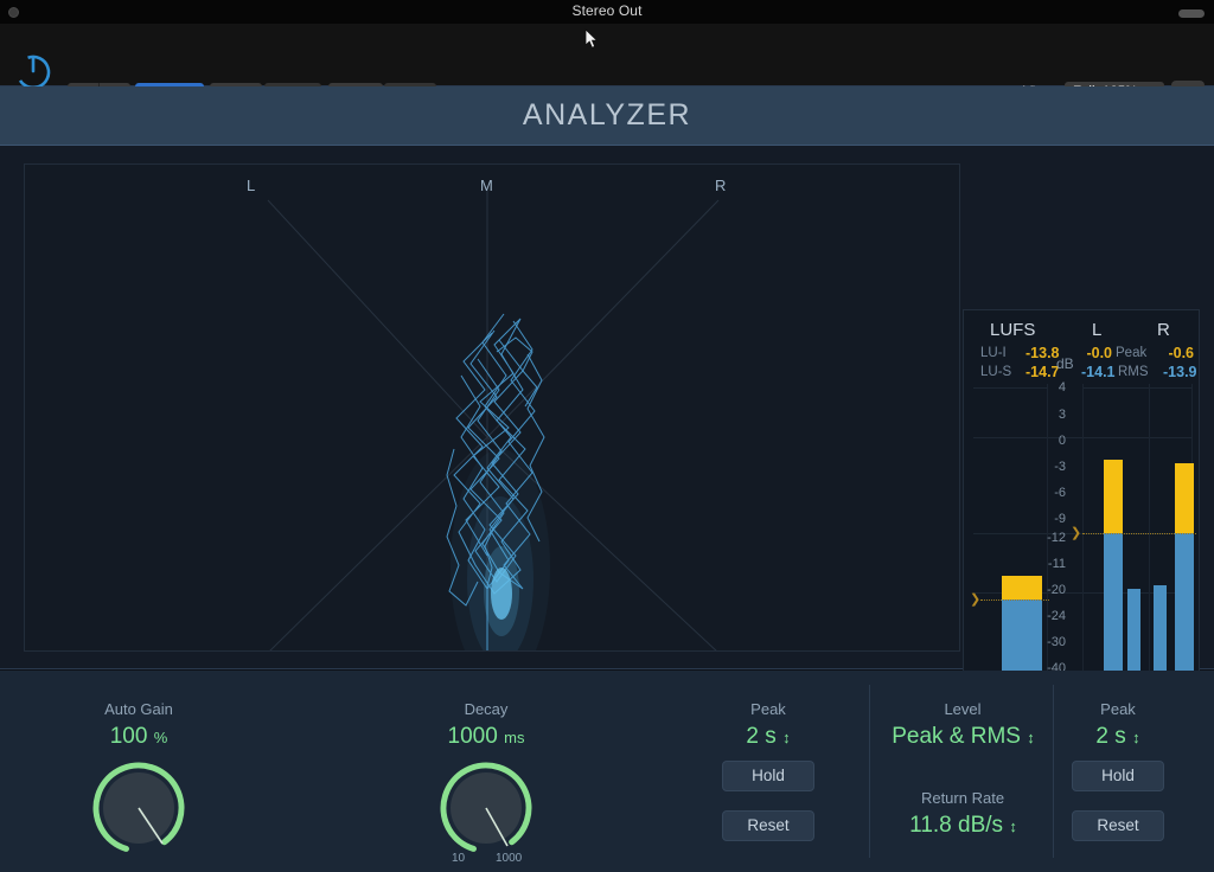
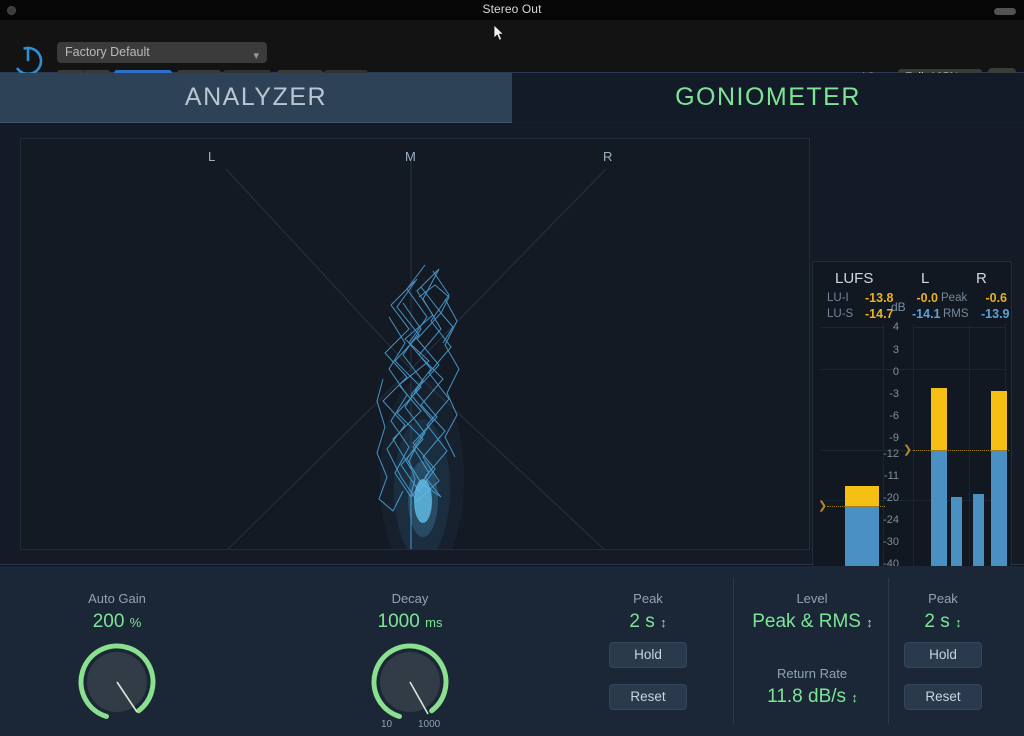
  Stereo Out
+ Factory Default
+ ▾
  ANALYZER
+ GONIOMETER
  L
  M
  R
  LUFS
  L
  R
  LU-I
  -13.8
  LU-S
  -14.7
  dB
  Peak
  RMS
  -0.0
  -0.6
  -14.1
  -13.9
  4
  3
  0
  -3
  -6
  -9
  -12
  -11
  -20
  -24
  -30
  -40
  ❯
  ❯
  Auto Gain
- 100 %
+ 200 %
  Decay
  1000 ms
  10
  1000
  Peak
  2 s ↕
  Hold
  Reset
  Level
  Peak & RMS ↕
  Return Rate
  11.8 dB/s ↕
  Peak
  2 s ↕
  Hold
  Reset
